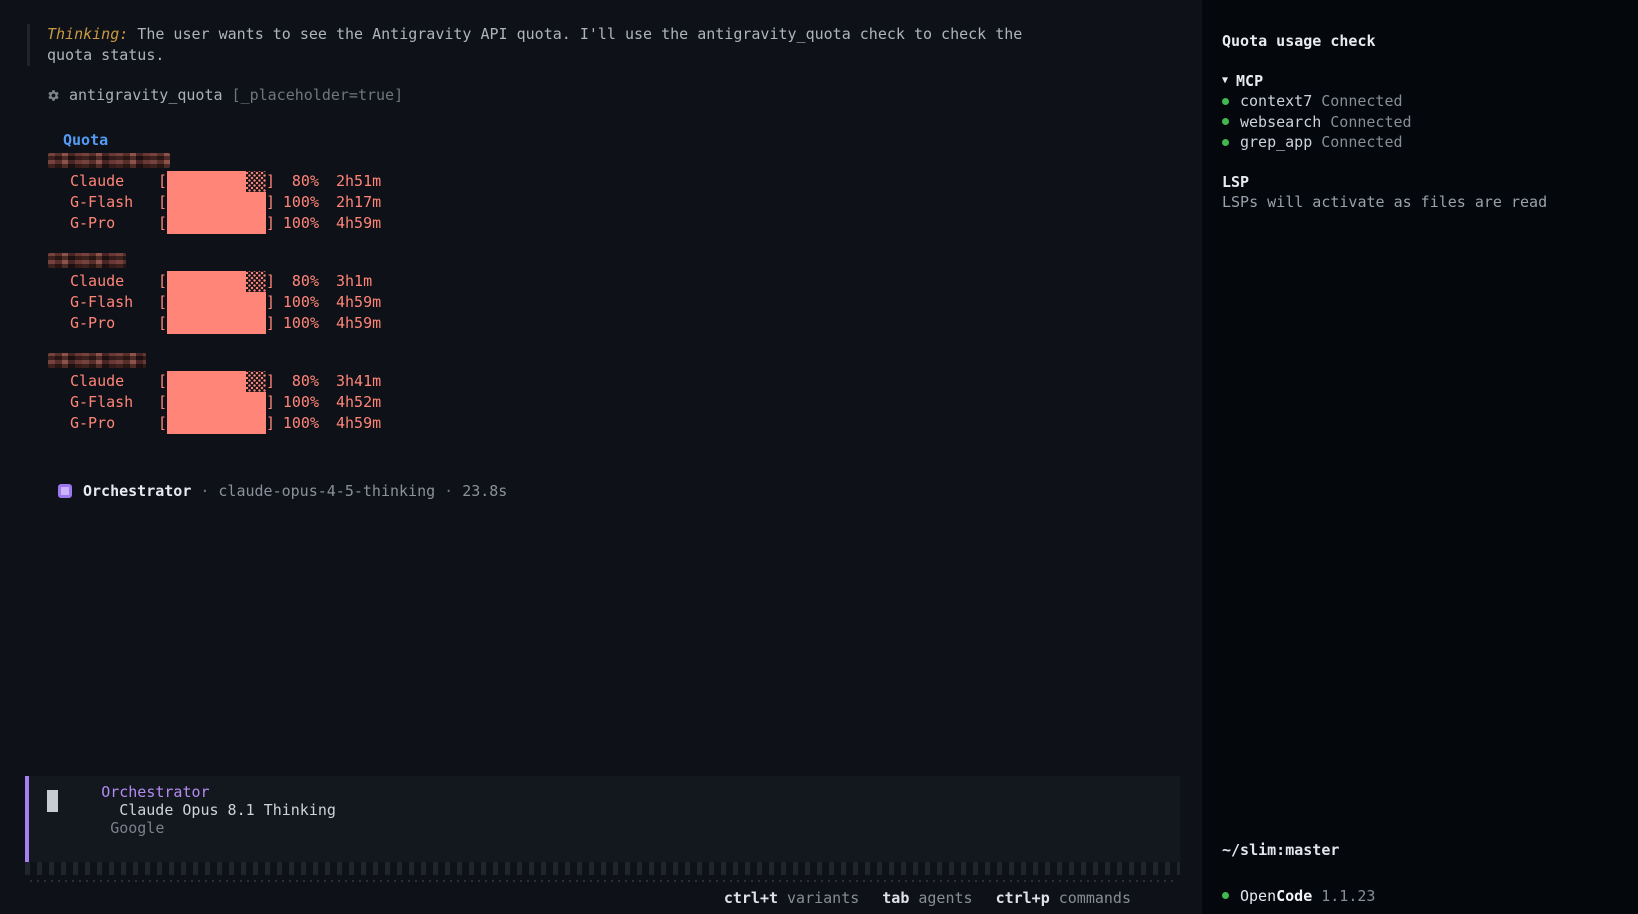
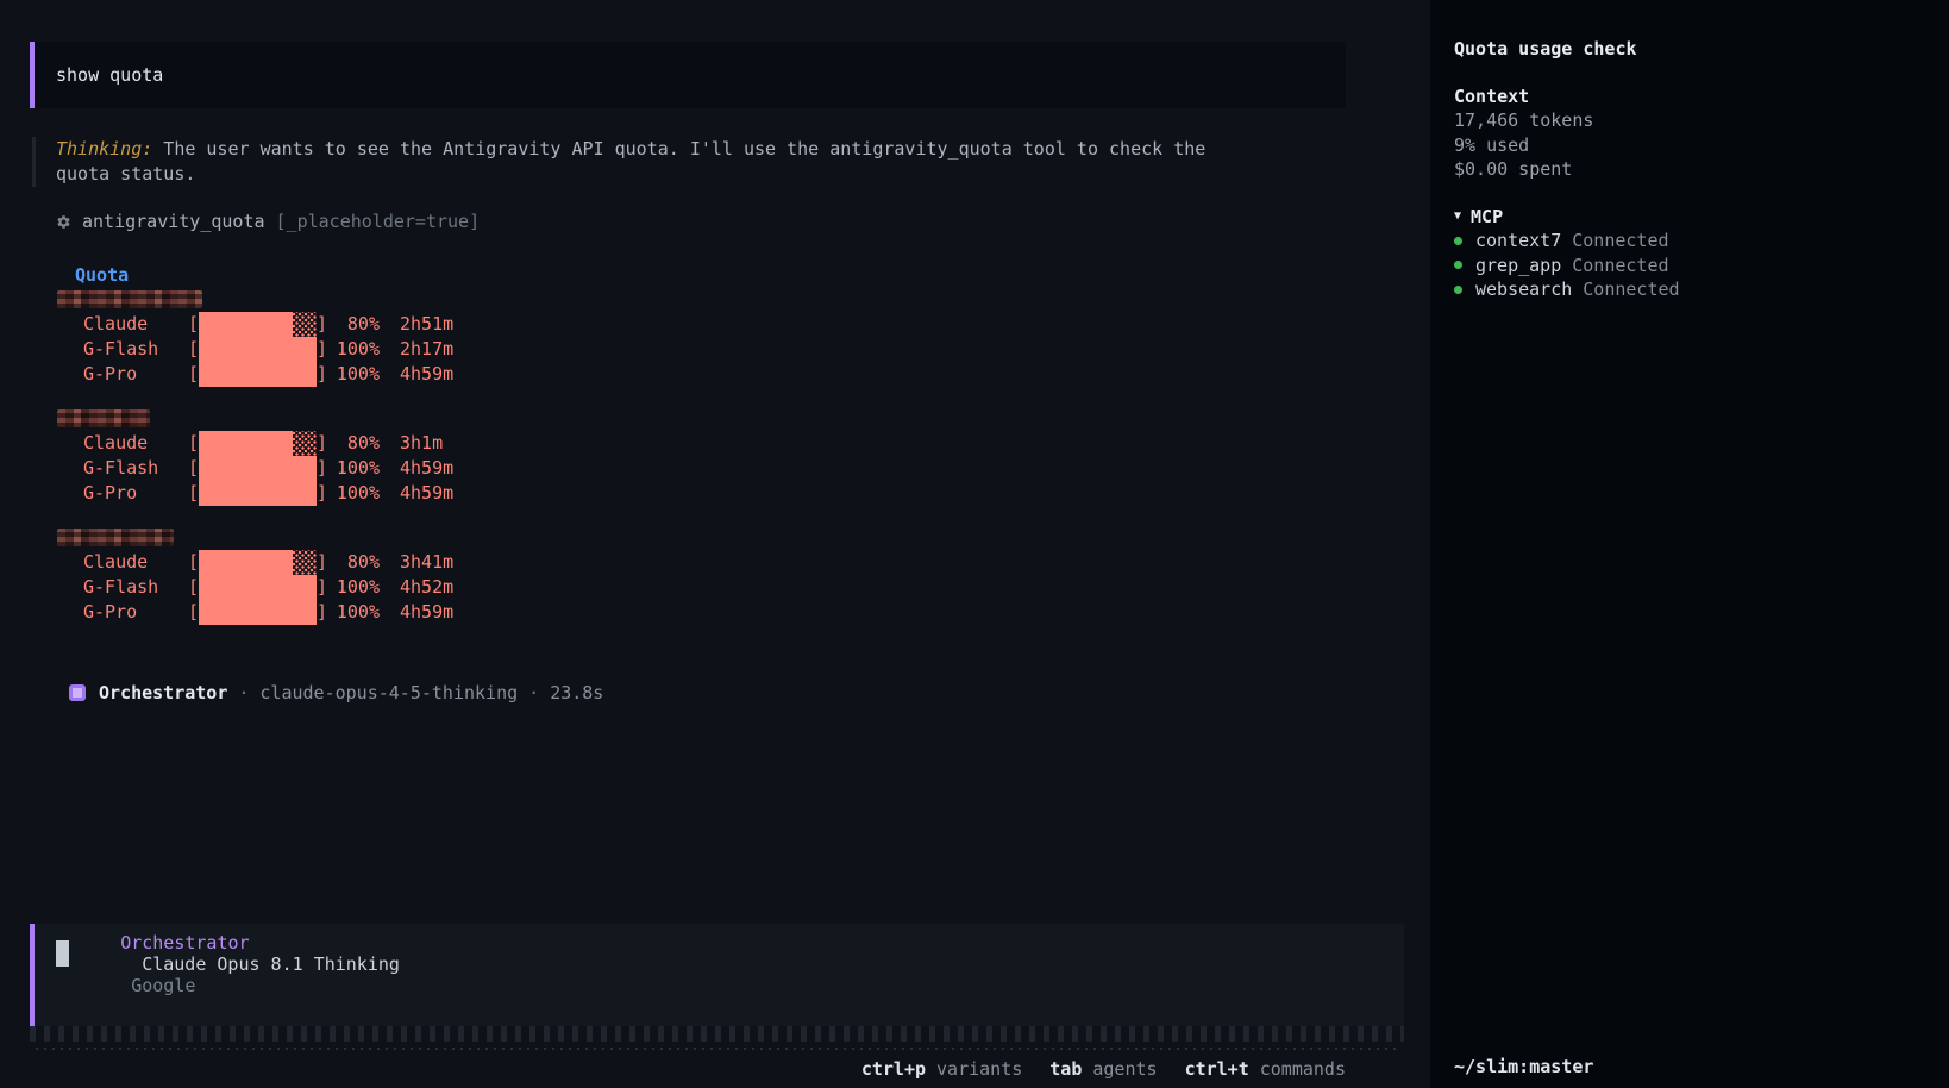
+ show quota
- Thinking: The user wants to see the Antigravity API quota. I'll use the antigravity_quota check to check the quota status.
+ Thinking: The user wants to see the Antigravity API quota. I'll use the antigravity_quota tool to check the quota status.
  antigravity_quota
  [_placeholder=true]
  Quota
  Claude
  [
  ]
  80%
  2h51m
  G-Flash
  [
  ]
  100%
  2h17m
  G-Pro
  [
  ]
  100%
  4h59m
  Claude
  [
  ]
  80%
  3h1m
  G-Flash
  [
  ]
  100%
  4h59m
  G-Pro
  [
  ]
  100%
  4h59m
  Claude
  [
  ]
  80%
  3h41m
  G-Flash
  [
  ]
  100%
  4h52m
  G-Pro
  [
  ]
  100%
  4h59m
  Orchestrator
  ·
  claude-opus-4-5-thinking
  ·
  23.8s
  Orchestrator Claude Opus 8.1 Thinking Google
- ctrl+t variants
+ ctrl+p variants
  tab agents
- ctrl+p commands
+ ctrl+t commands
  Quota usage check
+ Context
+ 17,466 tokens
+ 9% used
+ $0.00 spent
  ▼
  MCP
  context7
  Connected
- websearch
+ grep_app
  Connected
- grep_app
+ websearch
  Connected
- LSP
- LSPs will activate as files are read
  ~/slim:master
- Open
- Code
- 1.1.23
